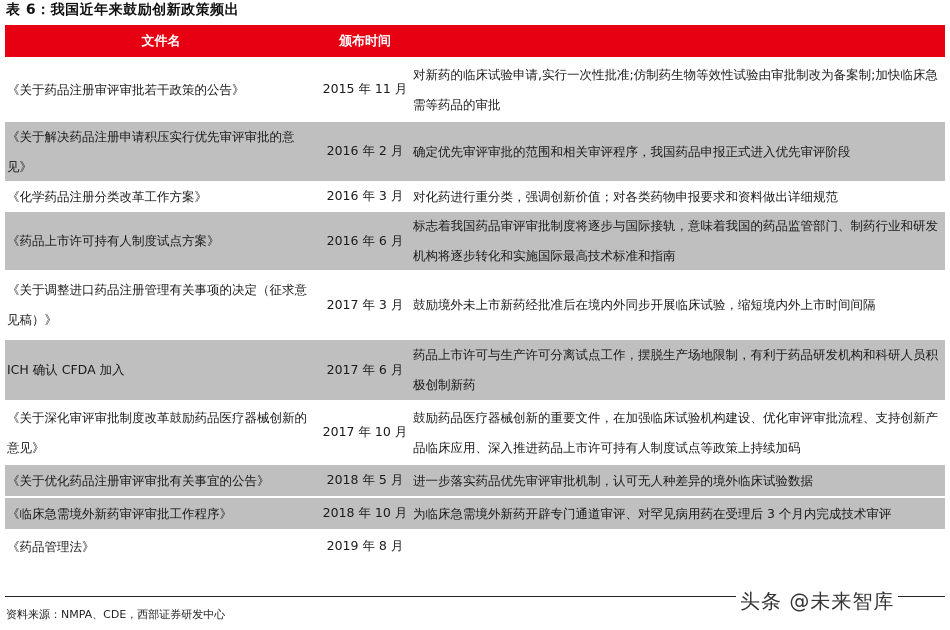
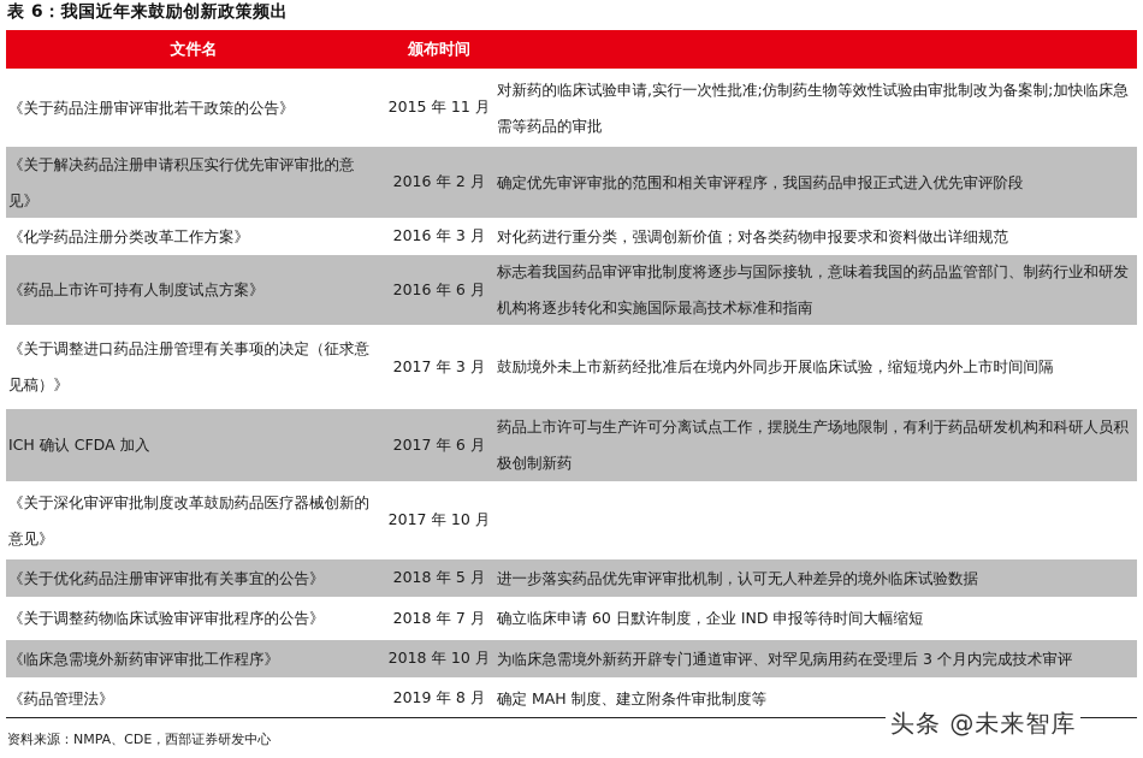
  表 6：我国近年来鼓励创新政策频出
  文件名
  颁布时间
  《关于药品注册审评审批若干政策的公告》
  2015 年 11 月
  对新药的临床试验申请,实行一次性批准;仿制药生物等效性试验由审批制改为备案制;加快临床急需等药品的审批
  《关于解决药品注册申请积压实行优先审评审批的意见》
  2016 年 2 月
  确定优先审评审批的范围和相关审评程序，我国药品申报正式进入优先审评阶段
  《化学药品注册分类改革工作方案》
  2016 年 3 月
  对化药进行重分类，强调创新价值；对各类药物申报要求和资料做出详细规范
  《药品上市许可持有人制度试点方案》
  2016 年 6 月
  标志着我国药品审评审批制度将逐步与国际接轨，意味着我国的药品监管部门、制药行业和研发机构将逐步转化和实施国际最高技术标准和指南
  《关于调整进口药品注册管理有关事项的决定（征求意见稿）》
  2017 年 3 月
  鼓励境外未上市新药经批准后在境内外同步开展临床试验，缩短境内外上市时间间隔
  ICH 确认 CFDA 加入
  2017 年 6 月
  药品上市许可与生产许可分离试点工作，摆脱生产场地限制，有利于药品研发机构和科研人员积极创制新药
  《关于深化审评审批制度改革鼓励药品医疗器械创新的意见》
  2017 年 10 月
- 鼓励药品医疗器械创新的重要文件，在加强临床试验机构建设、优化审评审批流程、支持创新产品临床应用、深入推进药品上市许可持有人制度试点等政策上持续加码
  《关于优化药品注册审评审批有关事宜的公告》
  2018 年 5 月
  进一步落实药品优先审评审批机制，认可无人种差异的境外临床试验数据
+ 《关于调整药物临床试验审评审批程序的公告》
+ 2018 年 7 月
+ 确立临床申请 60 日默许制度，企业 IND 申报等待时间大幅缩短
  《临床急需境外新药审评审批工作程序》
  2018 年 10 月
  为临床急需境外新药开辟专门通道审评、对罕见病用药在受理后 3 个月内完成技术审评
  《药品管理法》
  2019 年 8 月
+ 确定 MAH 制度、建立附条件审批制度等
  资料来源：NMPA、CDE，西部证券研发中心
  头条 @未来智库
